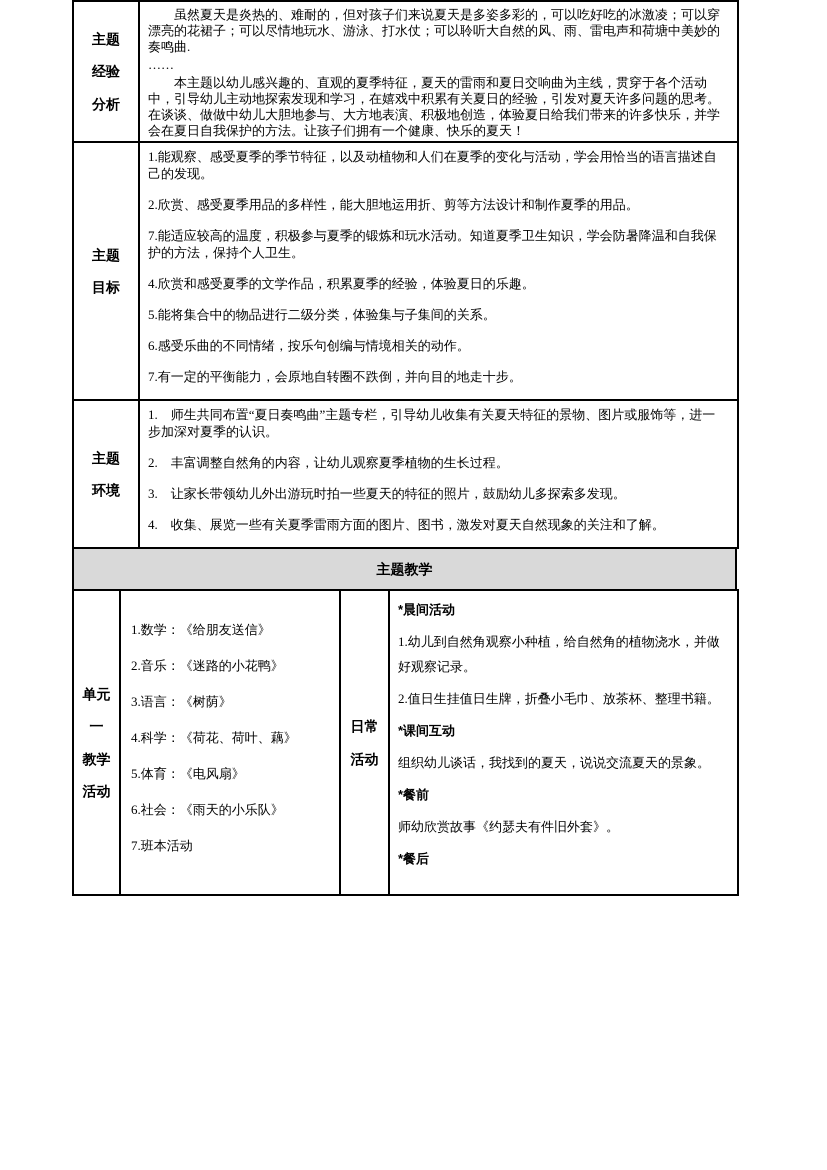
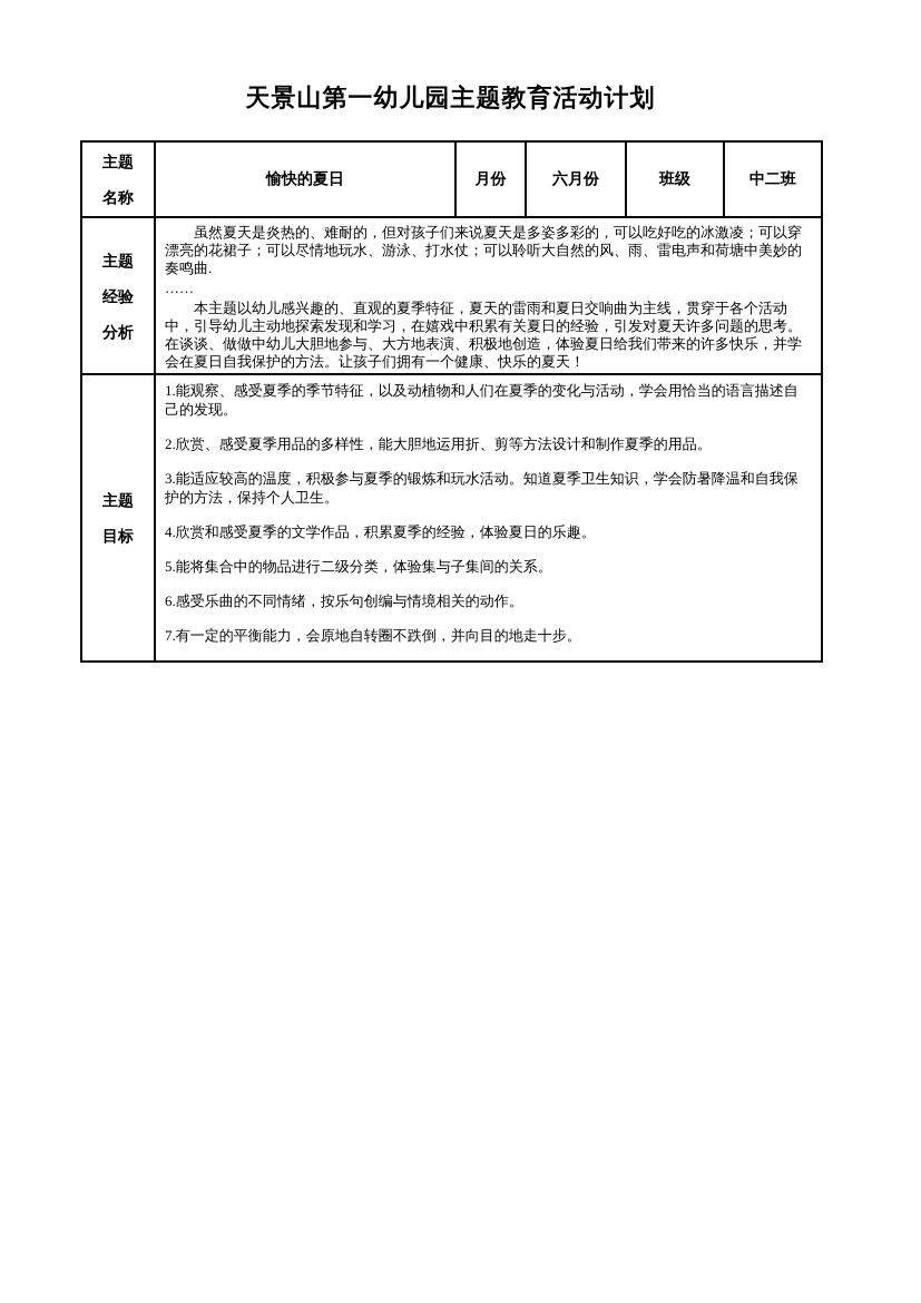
+ 天景山第一幼儿园主题教育活动计划
+ 主题 名称	愉快的夏日	月份	六月份	班级	中二班
  主题 经验 分析	虽然夏天是炎热的、难耐的，但对孩子们来说夏天是多姿多彩的，可以吃好吃的冰激凌；可以穿漂亮的花裙子；可以尽情地玩水、游泳、打水仗；可以聆听大自然的风、雨、雷电声和荷塘中美妙的奏鸣曲. …… 本主题以幼儿感兴趣的、直观的夏季特征，夏天的雷雨和夏日交响曲为主线，贯穿于各个活动中，引导幼儿主动地探索发现和学习，在嬉戏中积累有关夏日的经验，引发对夏天许多问题的思考。在谈谈、做做中幼儿大胆地参与、大方地表演、积极地创造，体验夏日给我们带来的许多快乐，并学会在夏日自我保护的方法。让孩子们拥有一个健康、快乐的夏天！
- 主题 目标	1.能观察、感受夏季的季节特征，以及动植物和人们在夏季的变化与活动，学会用恰当的语言描述自己的发现。 2.欣赏、感受夏季用品的多样性，能大胆地运用折、剪等方法设计和制作夏季的用品。 7.能适应较高的温度，积极参与夏季的锻炼和玩水活动。知道夏季卫生知识，学会防暑降温和自我保护的方法，保持个人卫生。 4.欣赏和感受夏季的文学作品，积累夏季的经验，体验夏日的乐趣。 5.能将集合中的物品进行二级分类，体验集与子集间的关系。 6.感受乐曲的不同情绪，按乐句创编与情境相关的动作。 7.有一定的平衡能力，会原地自转圈不跌倒，并向目的地走十步。
+ 主题 目标	1.能观察、感受夏季的季节特征，以及动植物和人们在夏季的变化与活动，学会用恰当的语言描述自己的发现。 2.欣赏、感受夏季用品的多样性，能大胆地运用折、剪等方法设计和制作夏季的用品。 3.能适应较高的温度，积极参与夏季的锻炼和玩水活动。知道夏季卫生知识，学会防暑降温和自我保护的方法，保持个人卫生。 4.欣赏和感受夏季的文学作品，积累夏季的经验，体验夏日的乐趣。 5.能将集合中的物品进行二级分类，体验集与子集间的关系。 6.感受乐曲的不同情绪，按乐句创编与情境相关的动作。 7.有一定的平衡能力，会原地自转圈不跌倒，并向目的地走十步。
- 主题 环境	1. 师生共同布置“夏日奏鸣曲”主题专栏，引导幼儿收集有关夏天特征的景物、图片或服饰等，进一步加深对夏季的认识。 2. 丰富调整自然角的内容，让幼儿观察夏季植物的生长过程。 3. 让家长带领幼儿外出游玩时拍一些夏天的特征的照片，鼓励幼儿多探索多发现。 4. 收集、展览一些有关夏季雷雨方面的图片、图书，激发对夏天自然现象的关注和了解。
- 主题教学
- 单元 一 教学 活动	1.数学：《给朋友送信》 2.音乐：《迷路的小花鸭》 3.语言：《树荫》 4.科学：《荷花、荷叶、藕》 5.体育：《电风扇》 6.社会：《雨天的小乐队》 7.班本活动	日常 活动	*晨间活动 1.幼儿到自然角观察小种植，给自然角的植物浇水，并做好观察记录。 2.值日生挂值日生牌，折叠小毛巾、放茶杯、整理书籍。 *课间互动 组织幼儿谈话，我找到的夏天，说说交流夏天的景象。 *餐前 师幼欣赏故事《约瑟夫有件旧外套》。 *餐后
